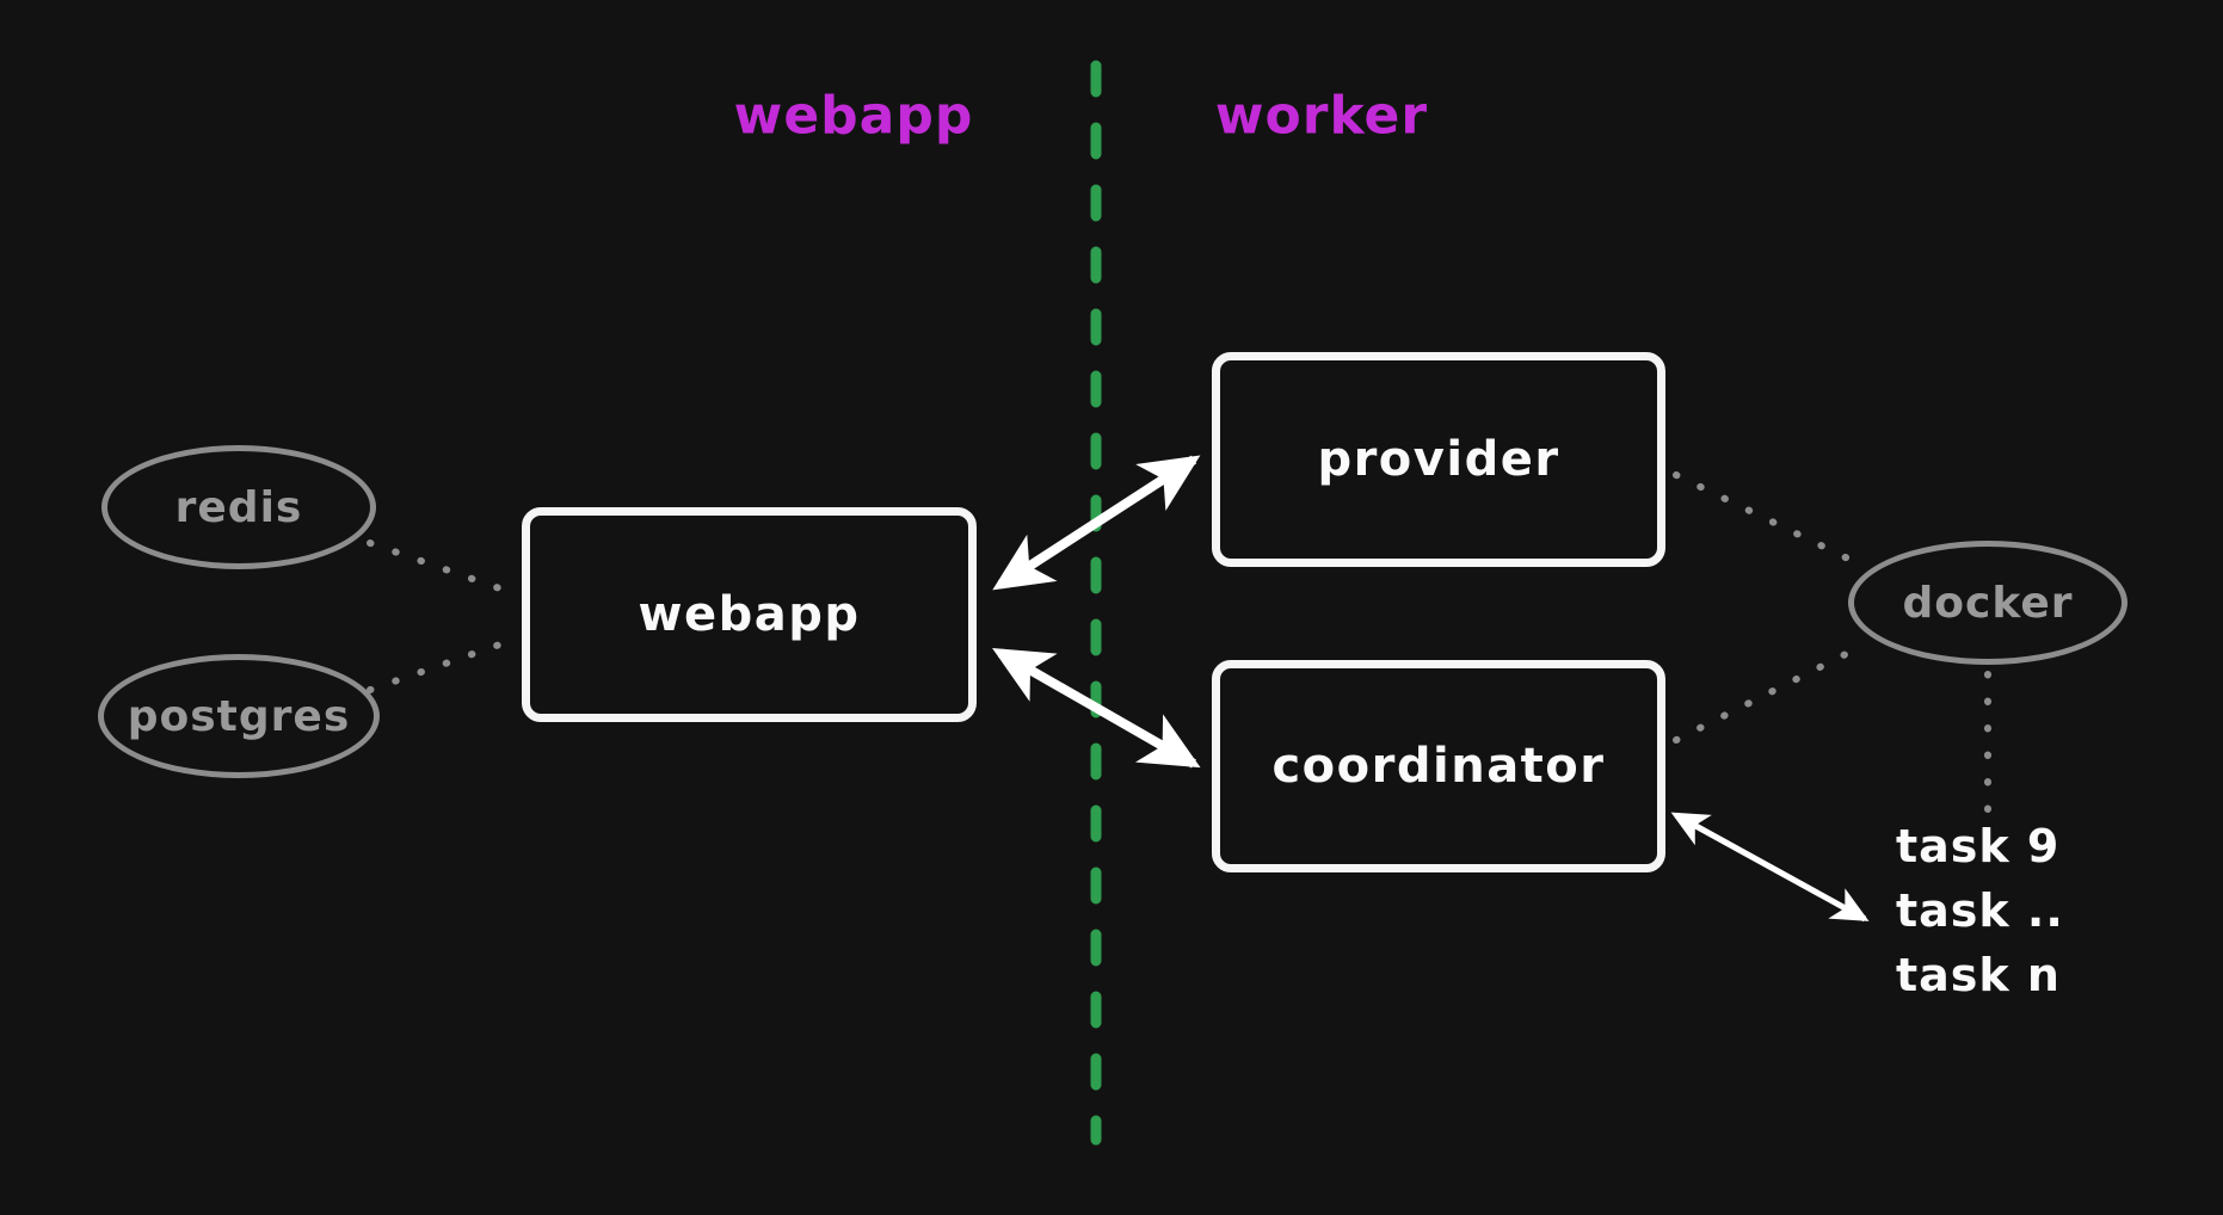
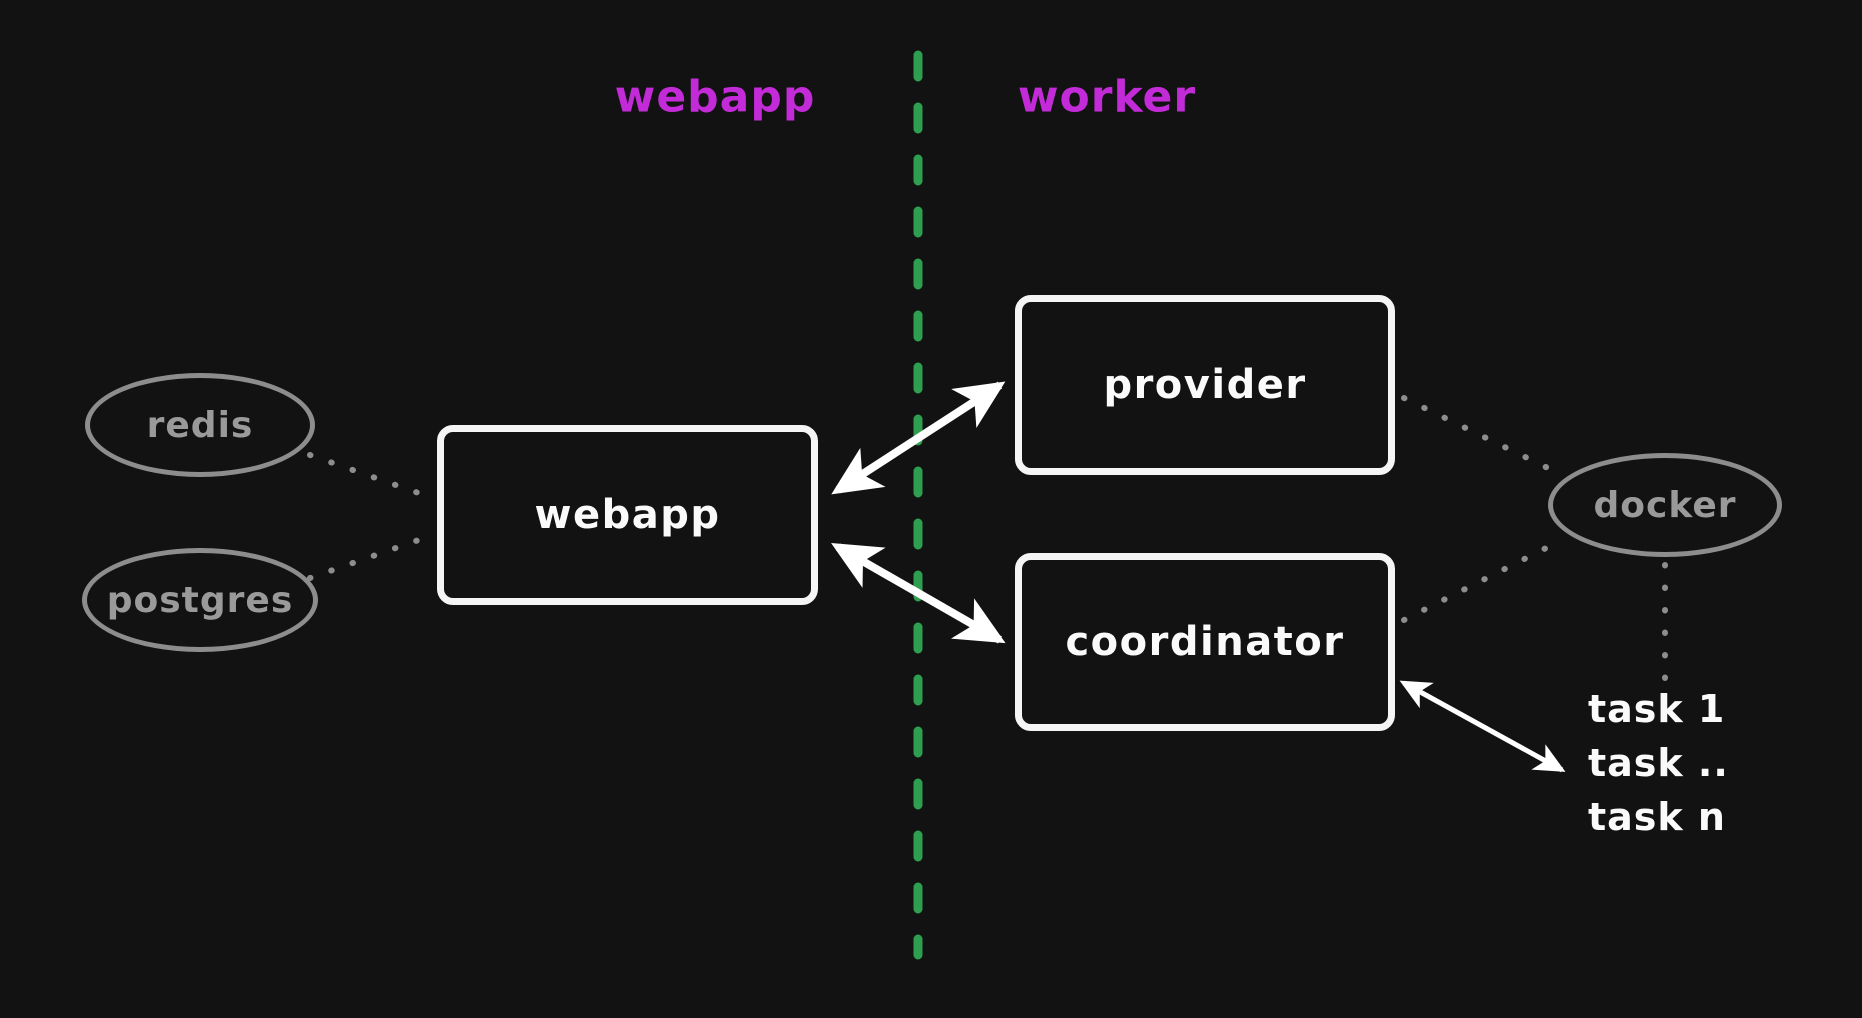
  webapp
  worker
  webapp
  provider
  coordinator
  redis
  postgres
  docker
- task 9
+ task 1
  task ..
  task n
